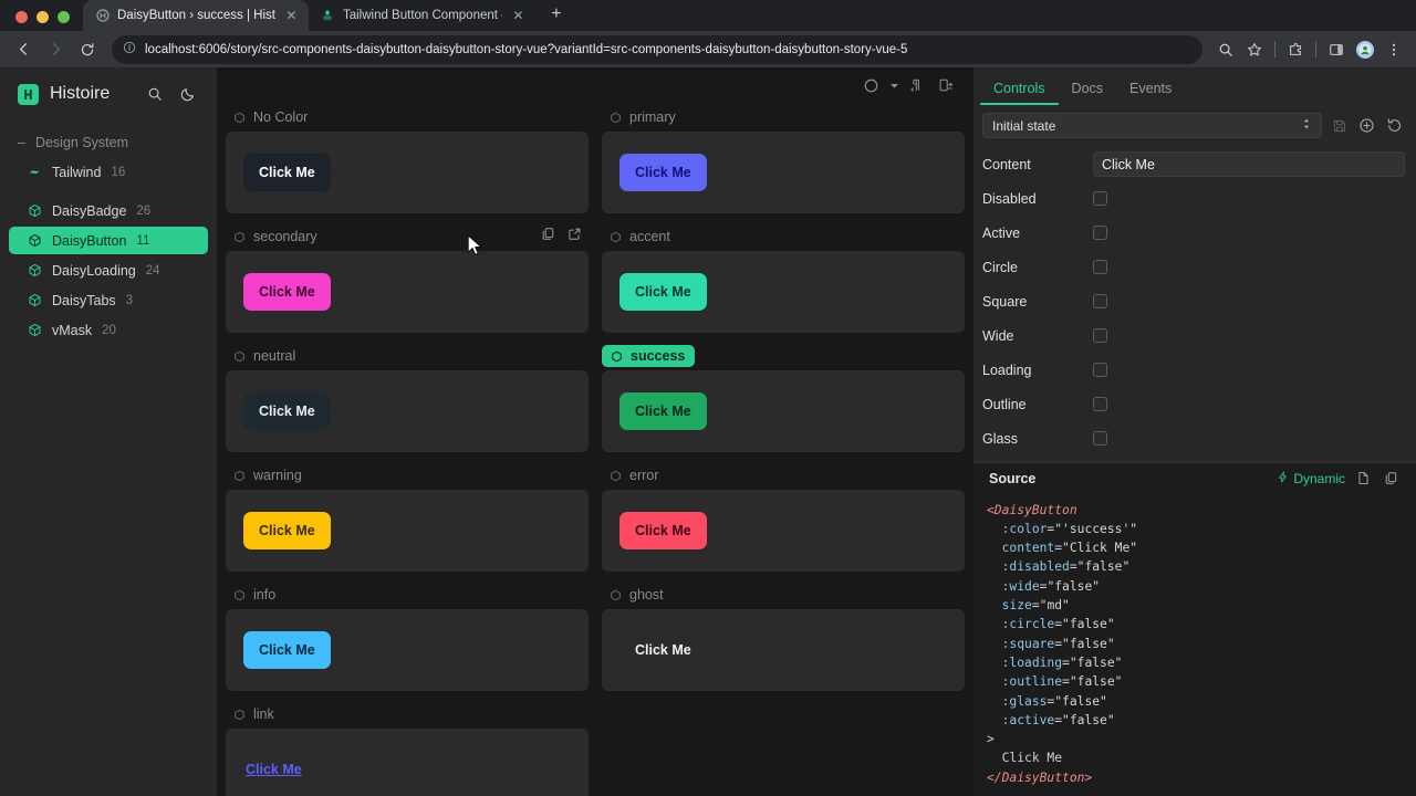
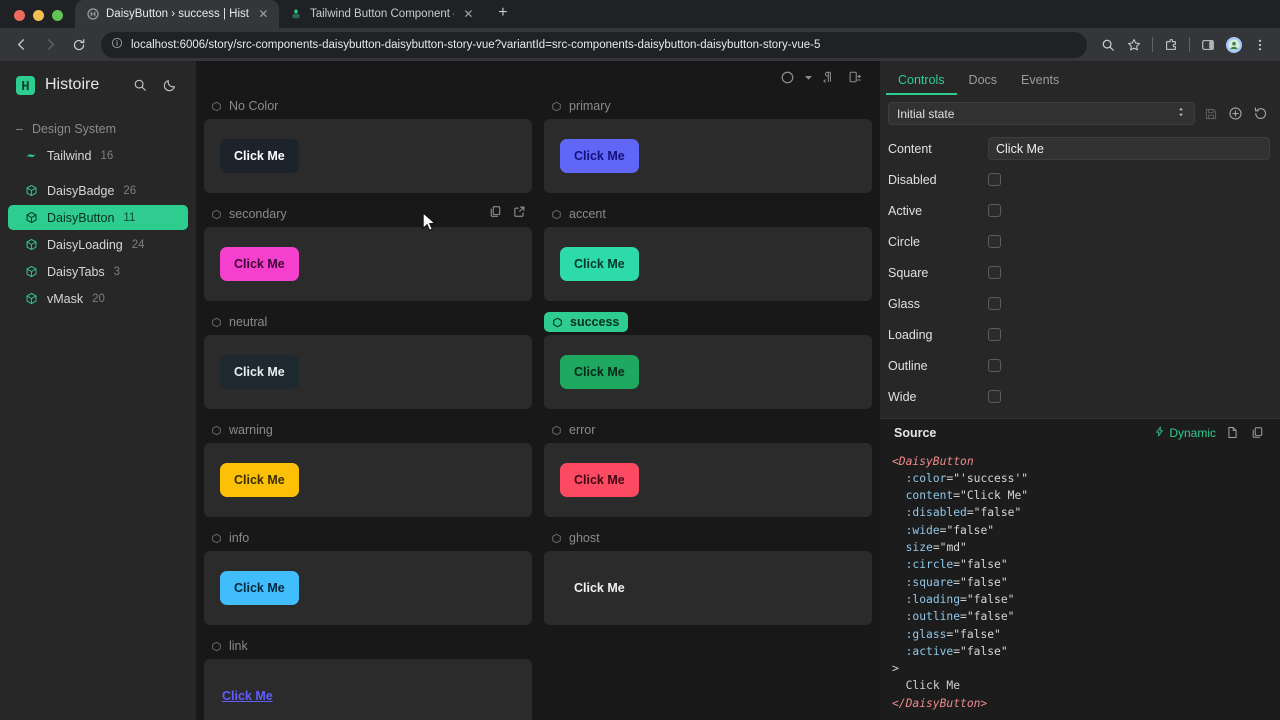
  DaisyButton › success | Hist
  ✕
  Tailwind Button Component
  ✕
  +
  localhost:6006/story/src-components-daisybutton-daisybutton-story-vue?variantId=src-components-daisybutton-daisybutton-story-vue-5
  Histoire
  –
  Design System
  Tailwind
  16
  DaisyBadge
  26
  DaisyButton
  11
  DaisyLoading
  24
  DaisyTabs
  3
  vMask
  20
  No Color
  Click Me
  secondary
  Click Me
  neutral
  Click Me
  warning
  Click Me
  info
  Click Me
  link
  Click Me
  primary
  Click Me
  accent
  Click Me
  success
  Click Me
  error
  Click Me
  ghost
  Click Me
  Controls
  Docs
  Events
  Initial state
  Content
  Click Me
  Disabled
  Active
  Circle
  Square
- Wide
+ Glass
  Loading
  Outline
- Glass
+ Wide
  Source
  Dynamic
  <DaisyButton
  :color="'success'"
  content="Click Me"
  :disabled="false"
  :wide="false"
  size="md"
  :circle="false"
  :square="false"
  :loading="false"
  :outline="false"
  :glass="false"
  :active="false"
  >
  Click Me
  </DaisyButton>
